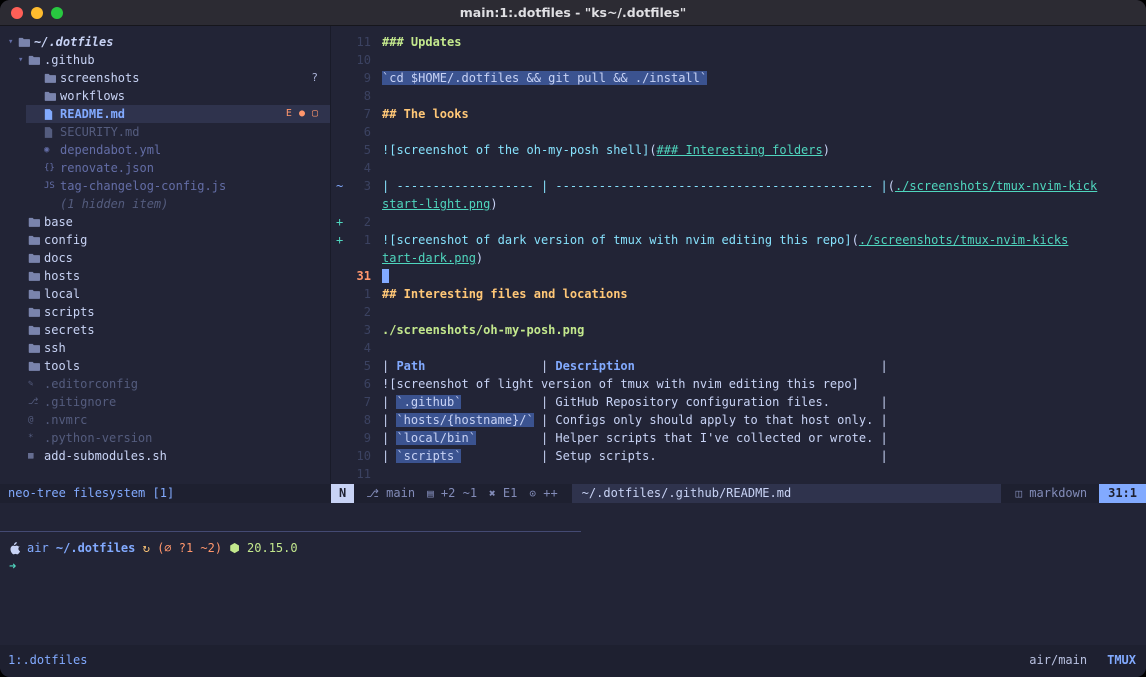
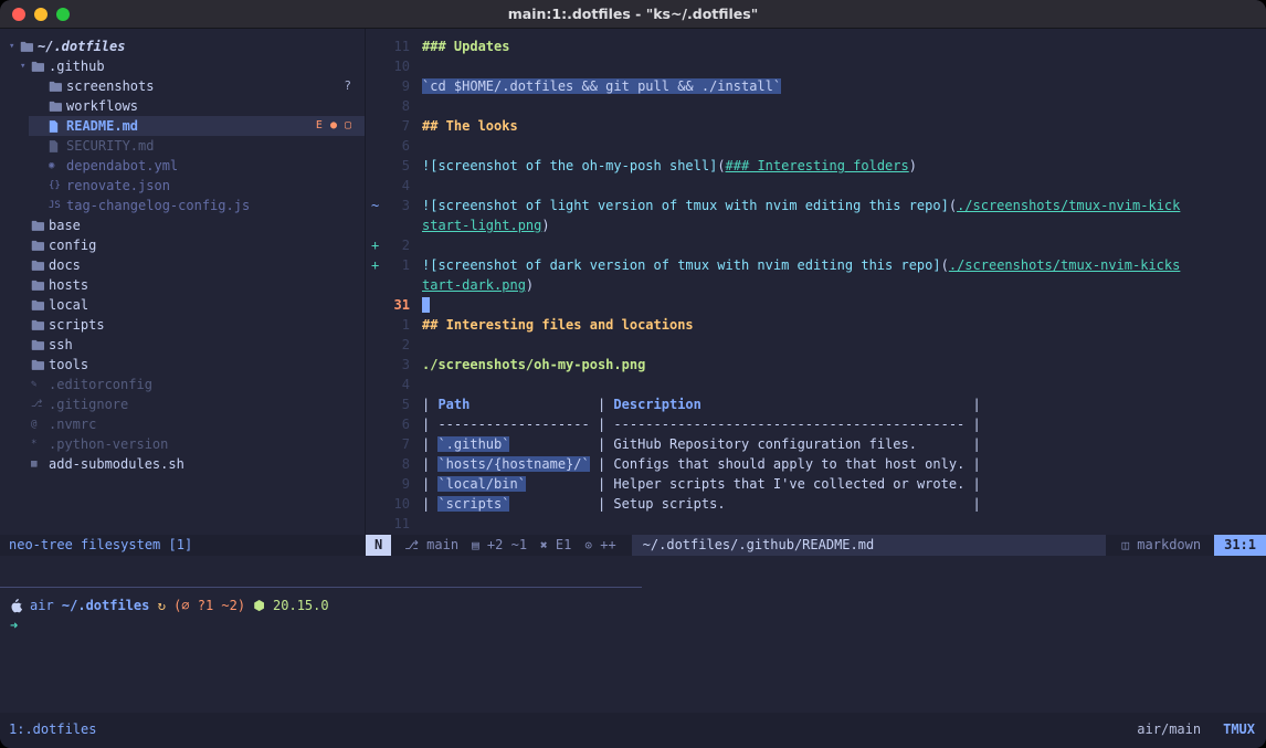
  main:1:.dotfiles - "ks~/.dotfiles"
  ▾
  ~/.dotfiles
  ▾
  .github
  screenshots
  ?
  workflows
  README.md
  E
  ●
  ▢
  SECURITY.md
  ◉
  dependabot.yml
  {}
  renovate.json
  JS
  tag-changelog-config.js
- (1 hidden item)
  base
  config
  docs
  hosts
  local
  scripts
- secrets
  ssh
  tools
  ✎
  .editorconfig
  ⎇
  .gitignore
  @
  .nvmrc
  *
  .python-version
  ▦
  add-submodules.sh
  11
  ### Updates
  10
  9
  `cd $HOME/.dotfiles && git pull && ./install`
  8
  7
  ## The looks
  6
  5
  ![screenshot of the oh-my-posh shell](### Interesting folders)
  4
  ~
  3
- | ------------------- | -------------------------------------------- |(./screenshots/tmux-nvim-kick
+ ![screenshot of light version of tmux with nvim editing this repo](./screenshots/tmux-nvim-kick
  start-light.png)
  +
  2
  +
  1
  ![screenshot of dark version of tmux with nvim editing this repo](./screenshots/tmux-nvim-kicks
  tart-dark.png)
  31
  1
  ## Interesting files and locations
  2
  3
  ./screenshots/oh-my-posh.png
  4
  5
  | Path | Description |
  6
- ![screenshot of light version of tmux with nvim editing this repo]
+ | ------------------- | -------------------------------------------- |
  7
  | `.github` | GitHub Repository configuration files. |
  8
- | `hosts/{hostname}/` | Configs only should apply to that host only. |
+ | `hosts/{hostname}/` | Configs that should apply to that host only. |
  9
  | `local/bin` | Helper scripts that I've collected or wrote. |
  10
  | `scripts` | Setup scripts. |
  11
  neo-tree filesystem [1]
  N
  ⎇ main
  ▤ +2 ~1
  ✖ E1
  ⊙ ++
  ~/.dotfiles/.github/README.md
  ◫ markdown
  31:1
  air ~/.dotfiles ↻ (⌀ ?1 ~2) ⬢ 20.15.0
  ➜
  1:.dotfiles
  air/main
  TMUX
